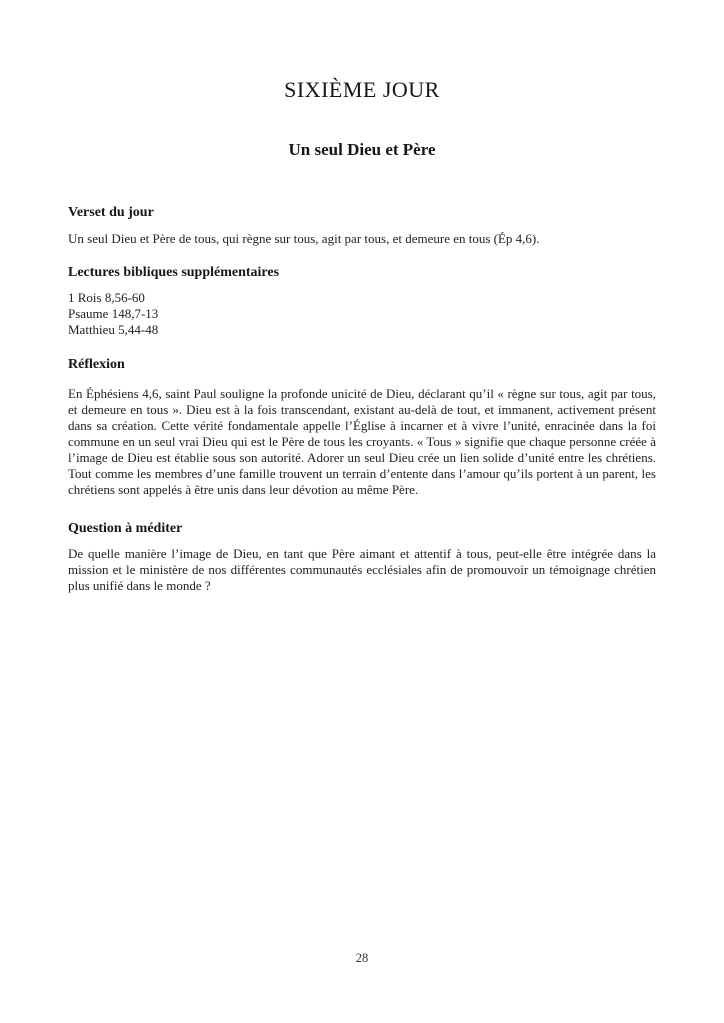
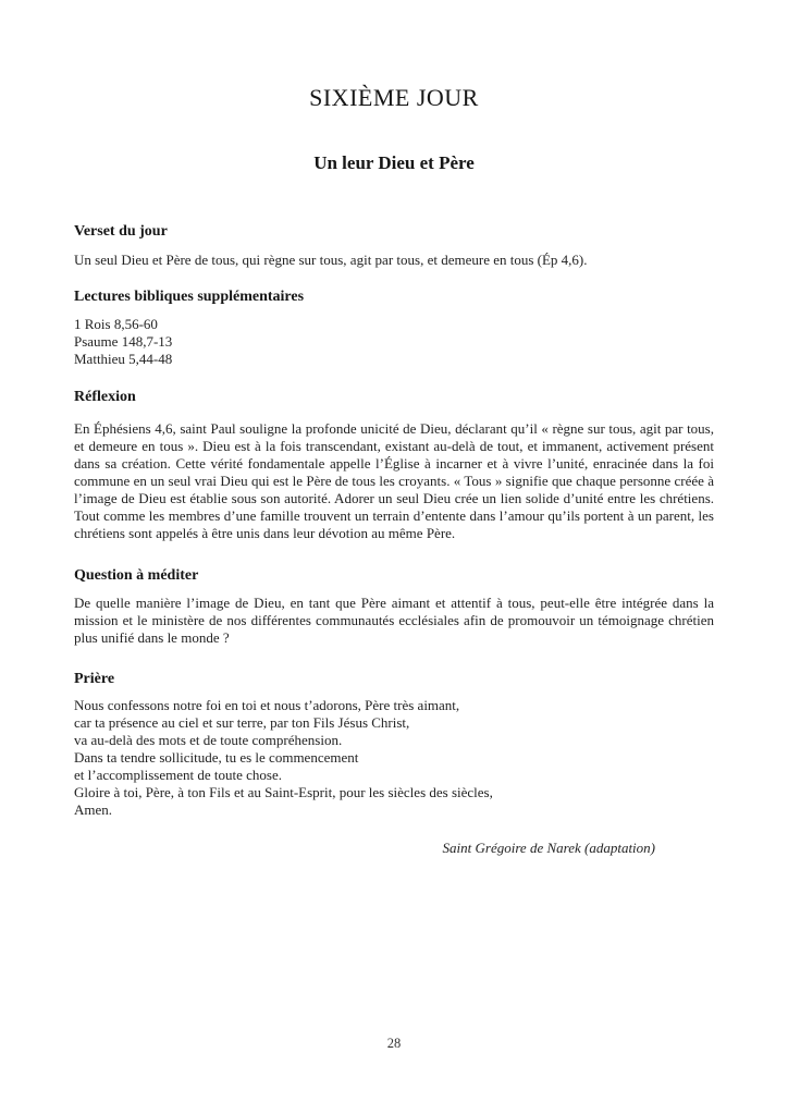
  SIXIÈME JOUR
- Un seul Dieu et Père
+ Un leur Dieu et Père
  Verset du jour
  Un seul Dieu et Père de tous, qui règne sur tous, agit par tous, et demeure en tous (Ép 4,6).
  Lectures bibliques supplémentaires
  1 Rois 8,56-60
  Psaume 148,7-13
  Matthieu 5,44-48
  Réflexion
  En Éphésiens 4,6, saint Paul souligne la profonde unicité de Dieu, déclarant qu’il « règne sur tous, agit par tous, et demeure en tous ». Dieu est à la fois transcendant, existant au-delà de tout, et immanent, activement présent dans sa création. Cette vérité fondamentale appelle l’Église à incarner et à vivre l’unité, enracinée dans la foi commune en un seul vrai Dieu qui est le Père de tous les croyants. « Tous » signifie que chaque personne créée à l’image de Dieu est établie sous son autorité. Adorer un seul Dieu crée un lien solide d’unité entre les chrétiens. Tout comme les membres d’une famille trouvent un terrain d’entente dans l’amour qu’ils portent à un parent, les chrétiens sont appelés à être unis dans leur dévotion au même Père.
  Question à méditer
  De quelle manière l’image de Dieu, en tant que Père aimant et attentif à tous, peut-elle être intégrée dans la mission et le ministère de nos différentes communautés ecclésiales afin de promouvoir un témoignage chrétien plus unifié dans le monde ?
+ Prière
+ Nous confessons notre foi en toi et nous t’adorons, Père très aimant,
+ car ta présence au ciel et sur terre, par ton Fils Jésus Christ,
+ va au-delà des mots et de toute compréhension.
+ Dans ta tendre sollicitude, tu es le commencement
+ et l’accomplissement de toute chose.
+ Gloire à toi, Père, à ton Fils et au Saint-Esprit, pour les siècles des siècles,
+ Amen.
+ Saint Grégoire de Narek (adaptation)
  28
